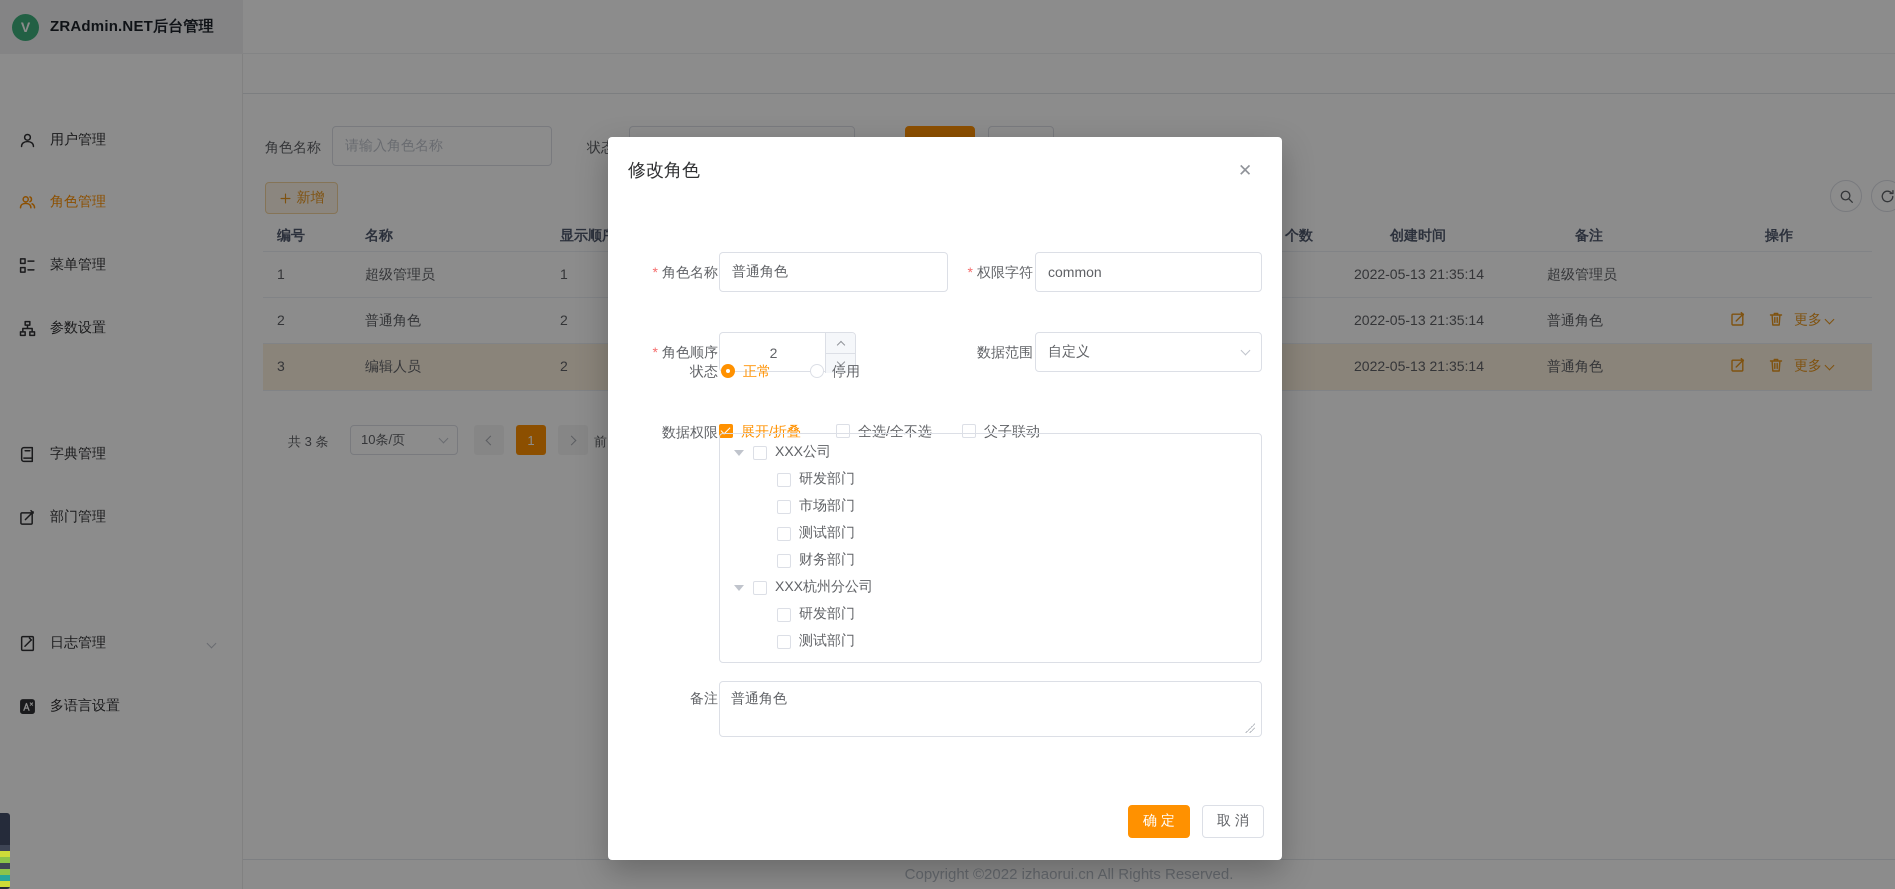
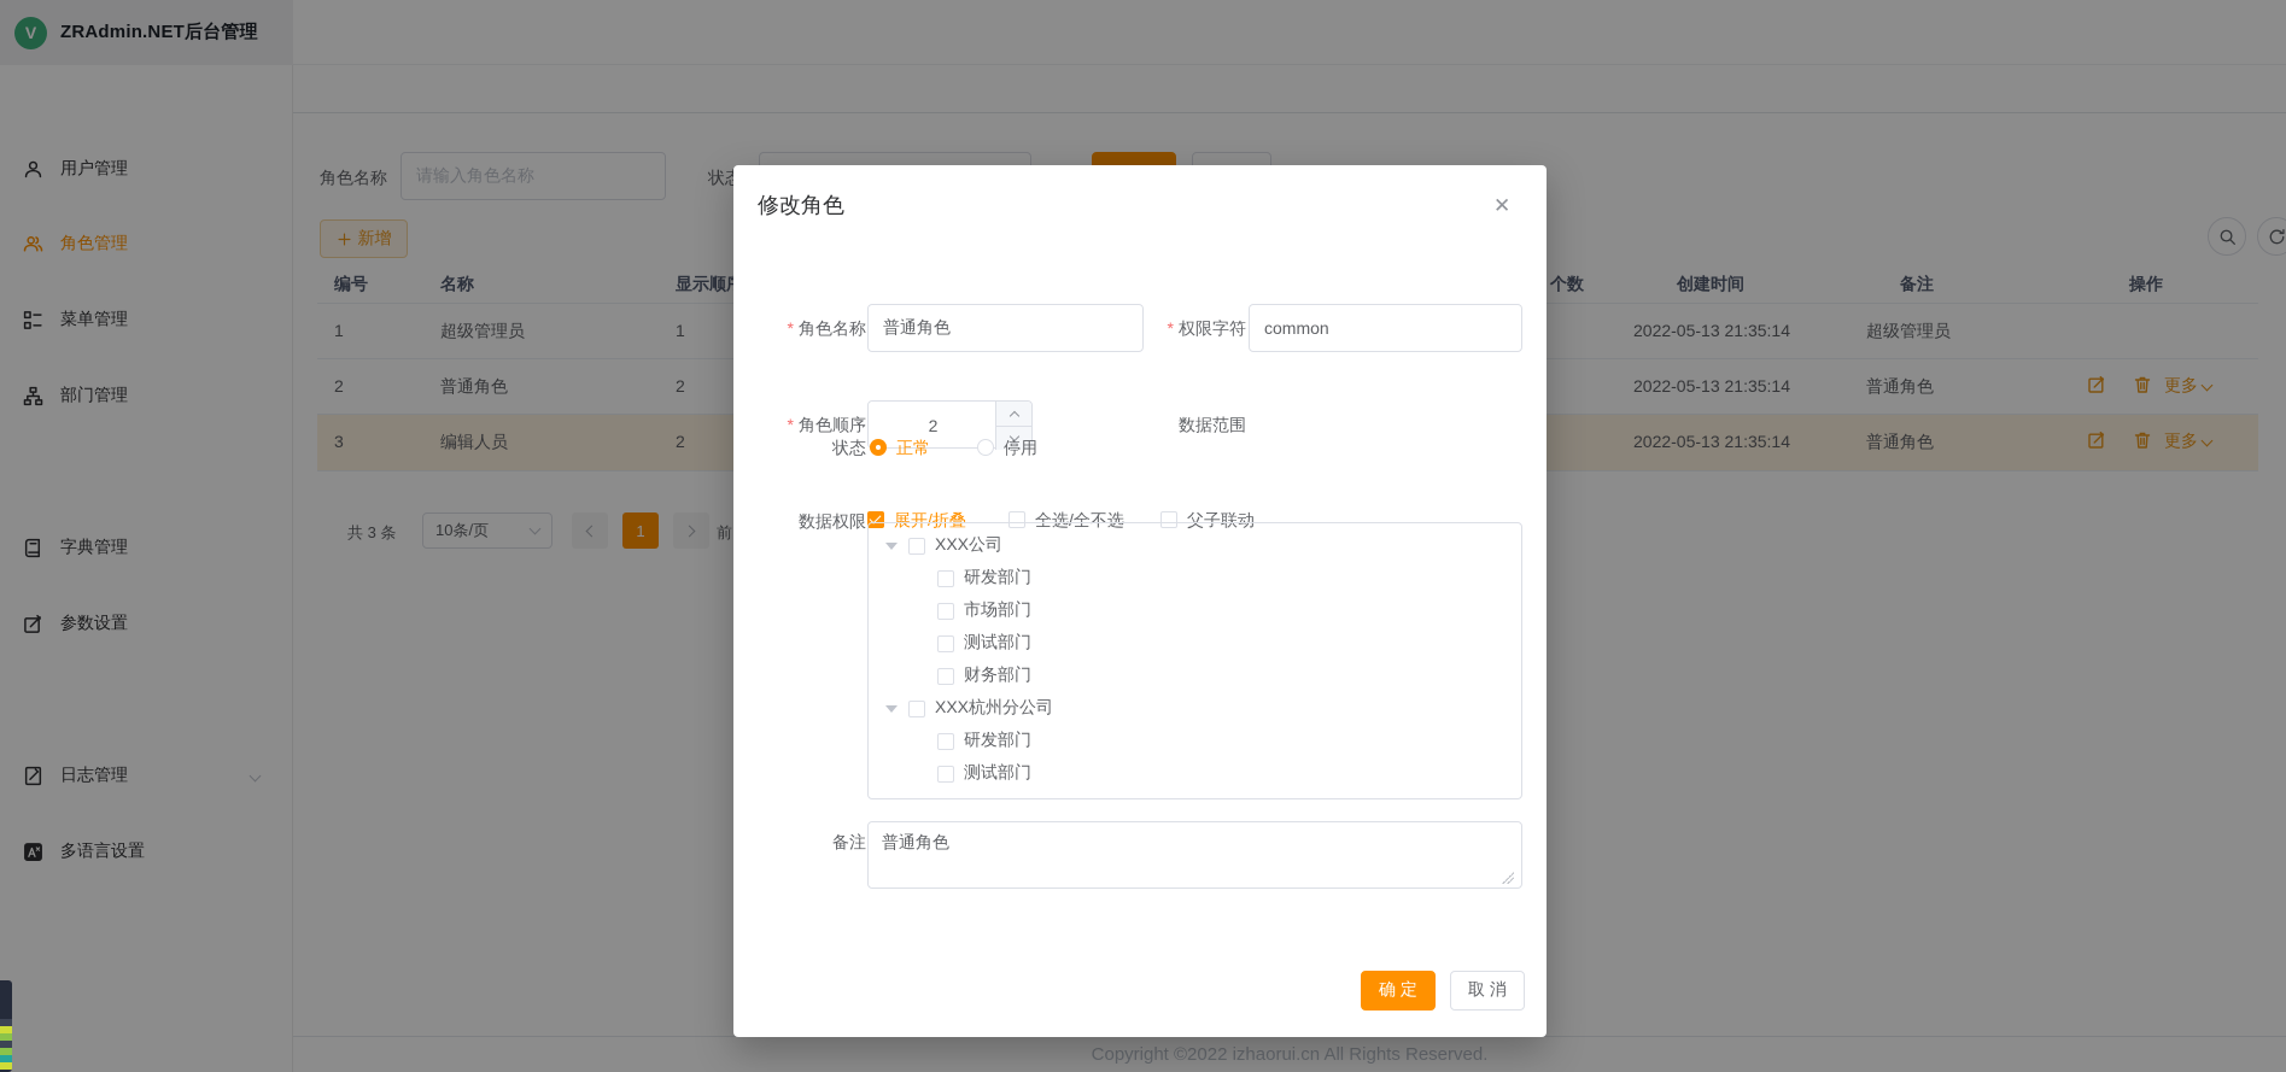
  V
  ZRAdmin.NET后台管理
  用户管理
  角色管理
  菜单管理
- 参数设置
+ 部门管理
  字典管理
- 部门管理
+ 参数设置
  日志管理
  多语言设置
  角色名称
  请输入角色名称
  新增
  编号
  名称
  显示顺
  个数
  创建时间
  备注
  操作
  1
  超级管理员
  1
  2022-05-13 21:35:14
  超级管理员
  2
  普通角色
  2
  2022-05-13 21:35:14
  普通角色
  更多
  3
  编辑人员
  2
  2022-05-13 21:35:14
  普通角色
  更多
  共 3 条
  10条/页
  1
  前
  Copyright ©2022 izhaorui.cn All Rights Reserved.
  修改角色
  ✕
  角色名称
  普通角色
  权限字符
  common
  角色顺序
  2
  数据范围
- 自定义
  状态
  正常
  停用
  数据权限
  展开/折叠
  全选/全不选
  父子联动
  XXX公司
  研发部门
  市场部门
  测试部门
  财务部门
  XXX杭州分公司
  研发部门
  测试部门
  备注
  普通角色
  确 定
  取 消
